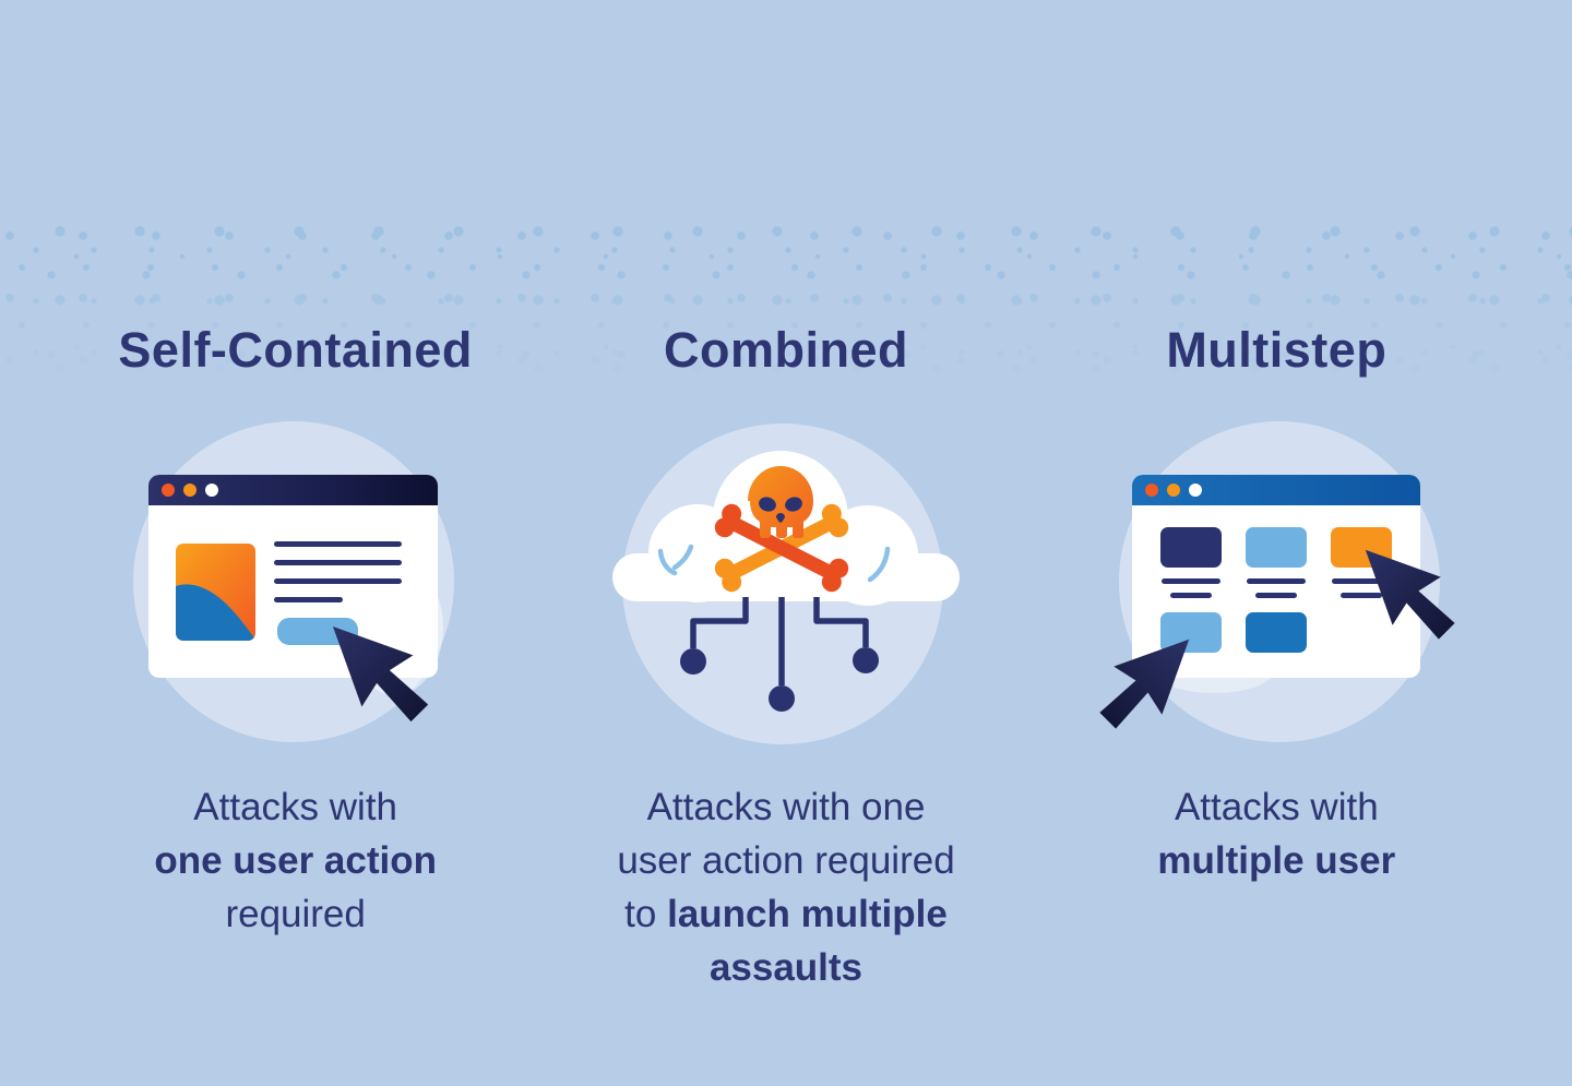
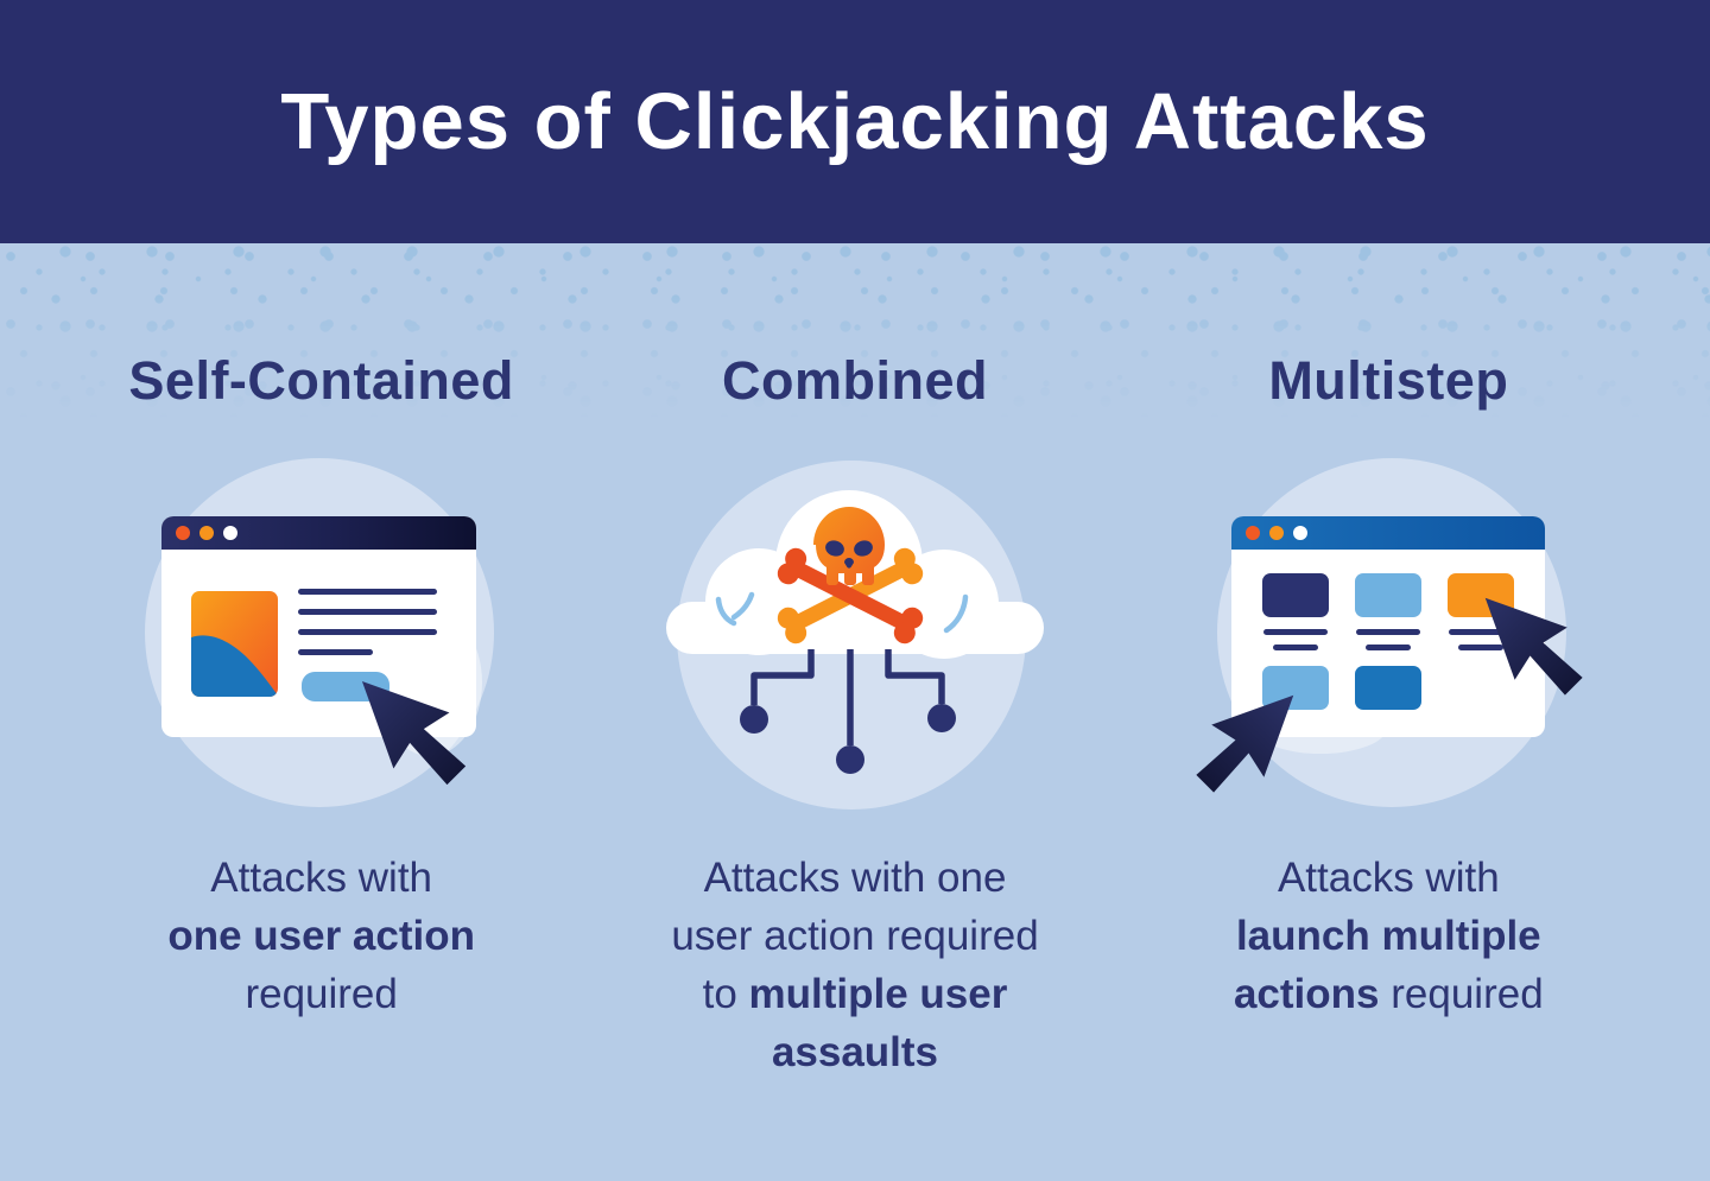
+ Types of Clickjacking Attacks
  Self-Contained
  Attacks with
  one user action
  required
  Combined
  Attacks with one
  user action required
- to launch multiple
+ to multiple user
  assaults
  Multistep
  Attacks with
- multiple user
+ launch multiple
+ actions required
